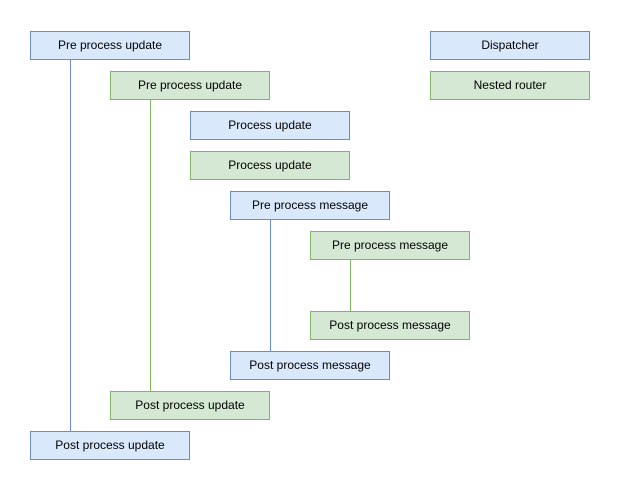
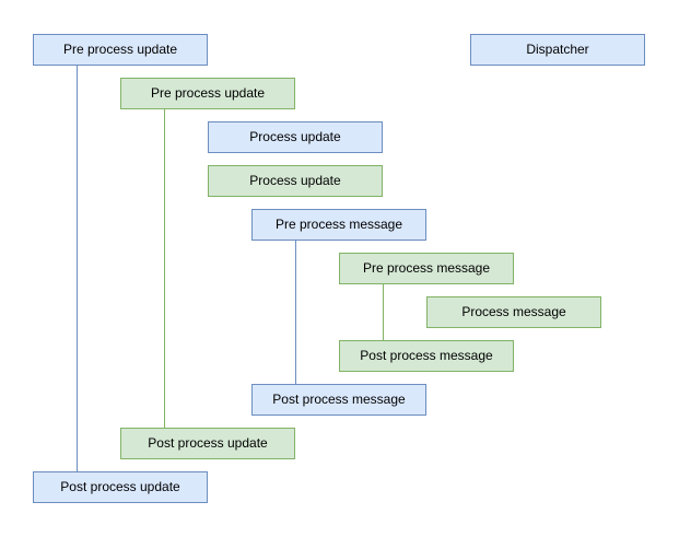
  Pre process update
  Dispatcher
  Pre process update
- Nested router
  Process update
  Process update
  Pre process message
  Pre process message
+ Process message
  Post process message
  Post process message
  Post process update
  Post process update
